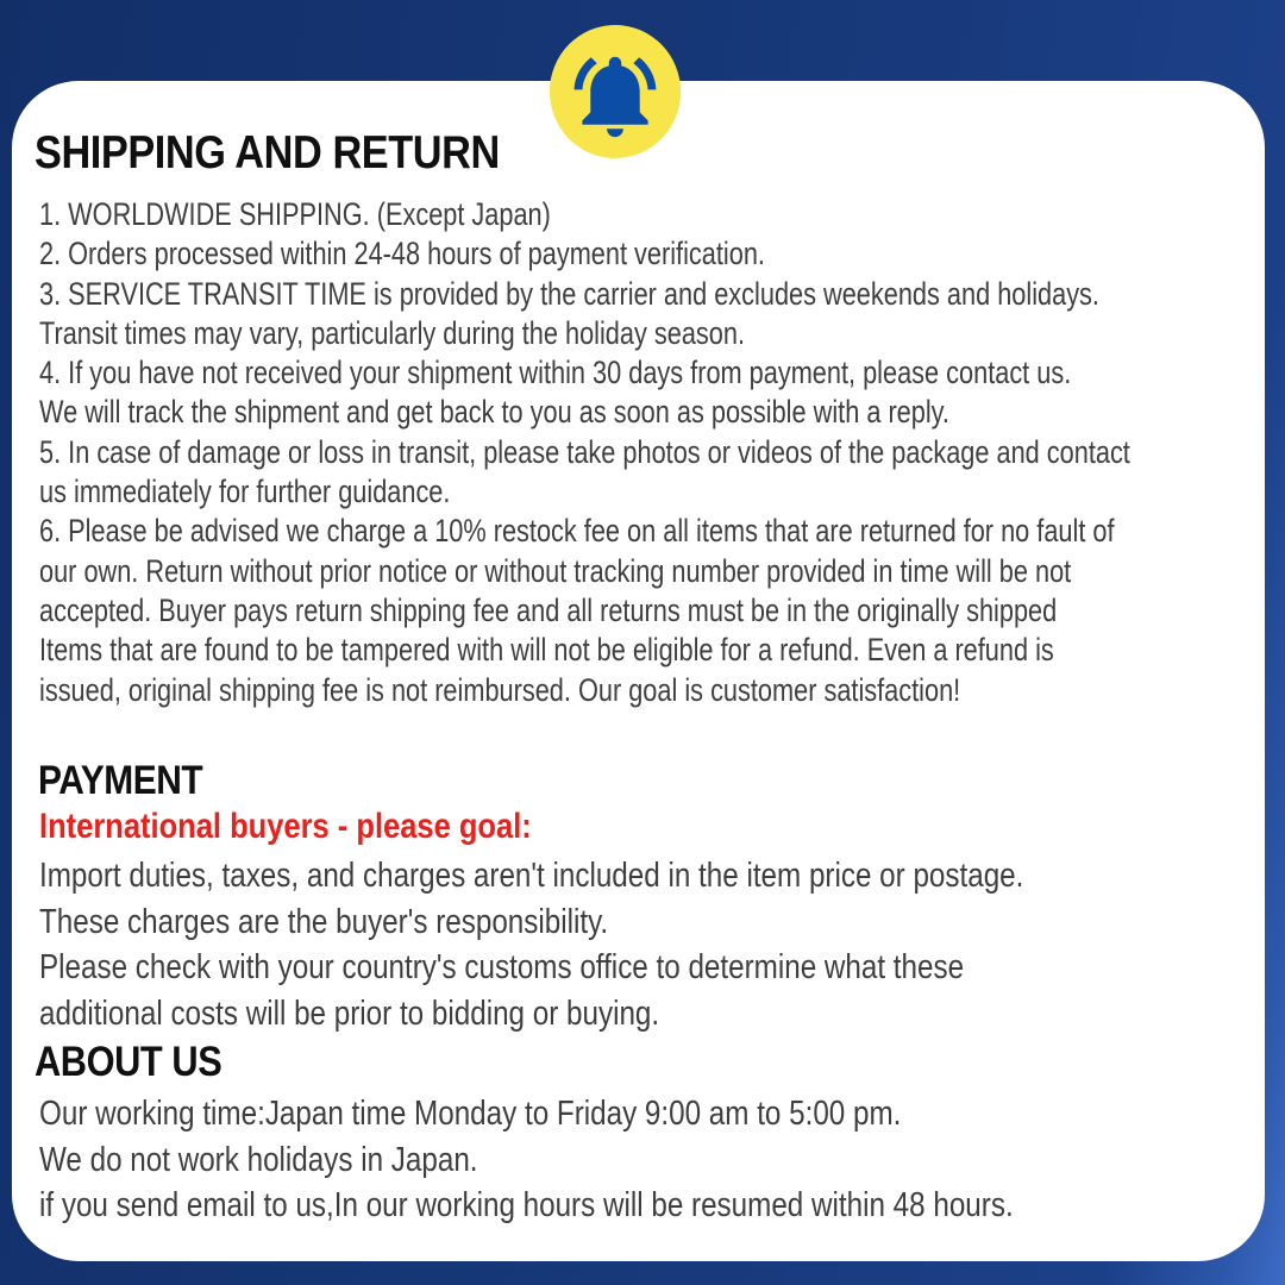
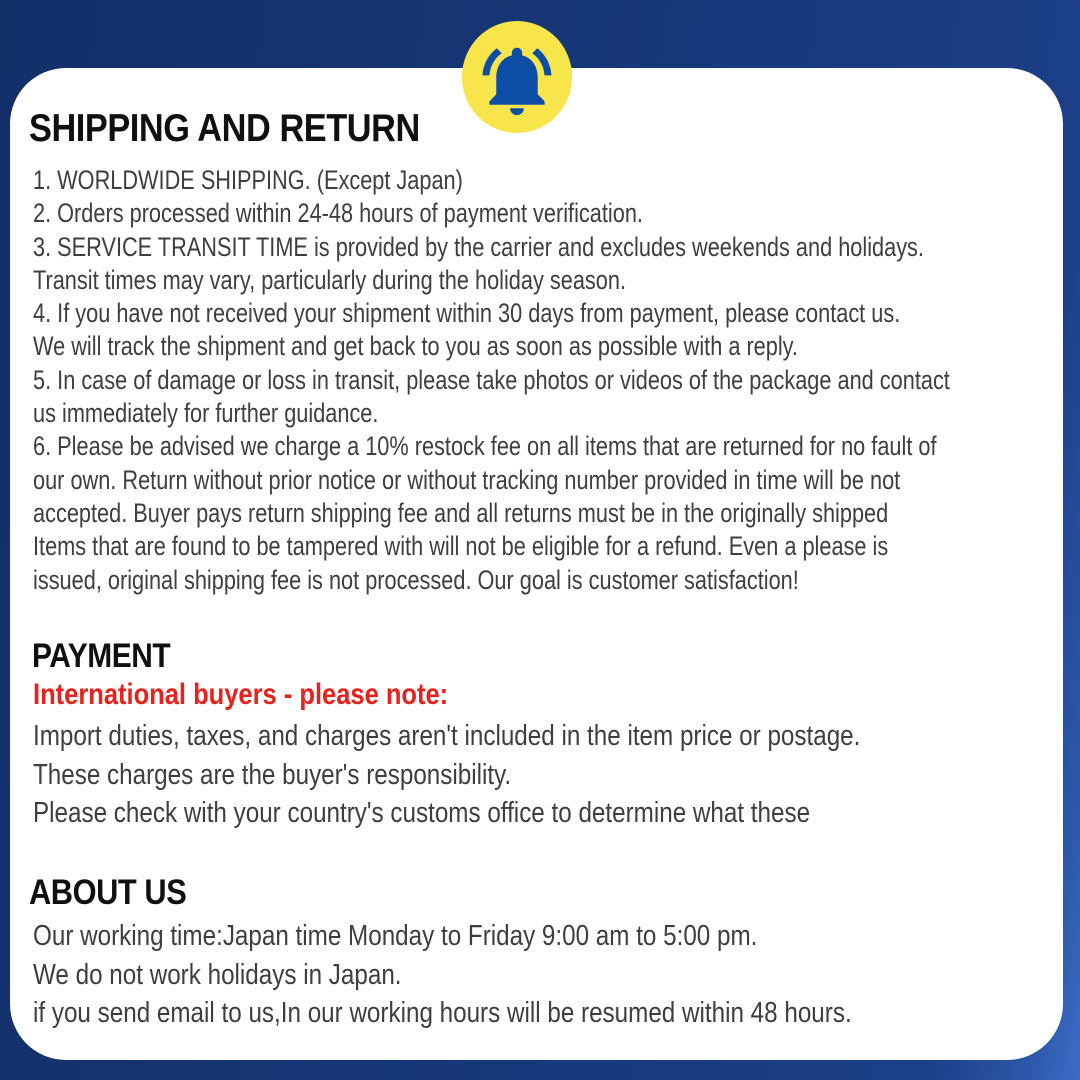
  SHIPPING AND RETURN
  1. WORLDWIDE SHIPPING. (Except Japan)
  2. Orders processed within 24-48 hours of payment verification.
  3. SERVICE TRANSIT TIME is provided by the carrier and excludes weekends and holidays.
  Transit times may vary, particularly during the holiday season.
  4. If you have not received your shipment within 30 days from payment, please contact us.
  We will track the shipment and get back to you as soon as possible with a reply.
  5. In case of damage or loss in transit, please take photos or videos of the package and contact
  us immediately for further guidance.
  6. Please be advised we charge a 10% restock fee on all items that are returned for no fault of
  our own. Return without prior notice or without tracking number provided in time will be not
  accepted. Buyer pays return shipping fee and all returns must be in the originally shipped
- Items that are found to be tampered with will not be eligible for a refund. Even a refund is
+ Items that are found to be tampered with will not be eligible for a refund. Even a please is
- issued, original shipping fee is not reimbursed. Our goal is customer satisfaction!
+ issued, original shipping fee is not processed. Our goal is customer satisfaction!
  PAYMENT
- International buyers - please goal:
+ International buyers - please note:
  Import duties, taxes, and charges aren't included in the item price or postage.
  These charges are the buyer's responsibility.
  Please check with your country's customs office to determine what these
- additional costs will be prior to bidding or buying.
  ABOUT US
  Our working time:Japan time Monday to Friday 9:00 am to 5:00 pm.
  We do not work holidays in Japan.
  if you send email to us,In our working hours will be resumed within 48 hours.
